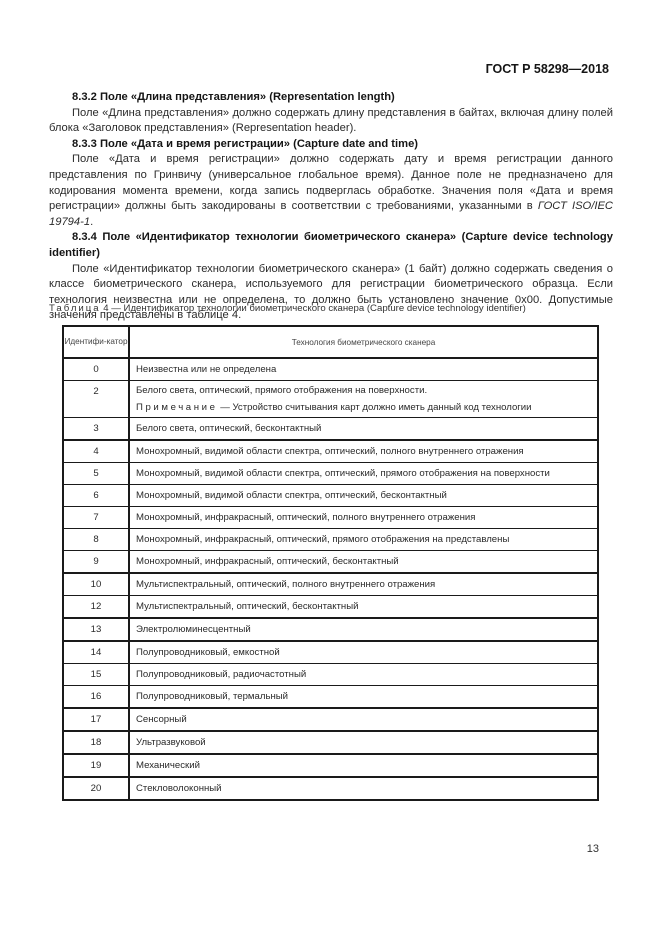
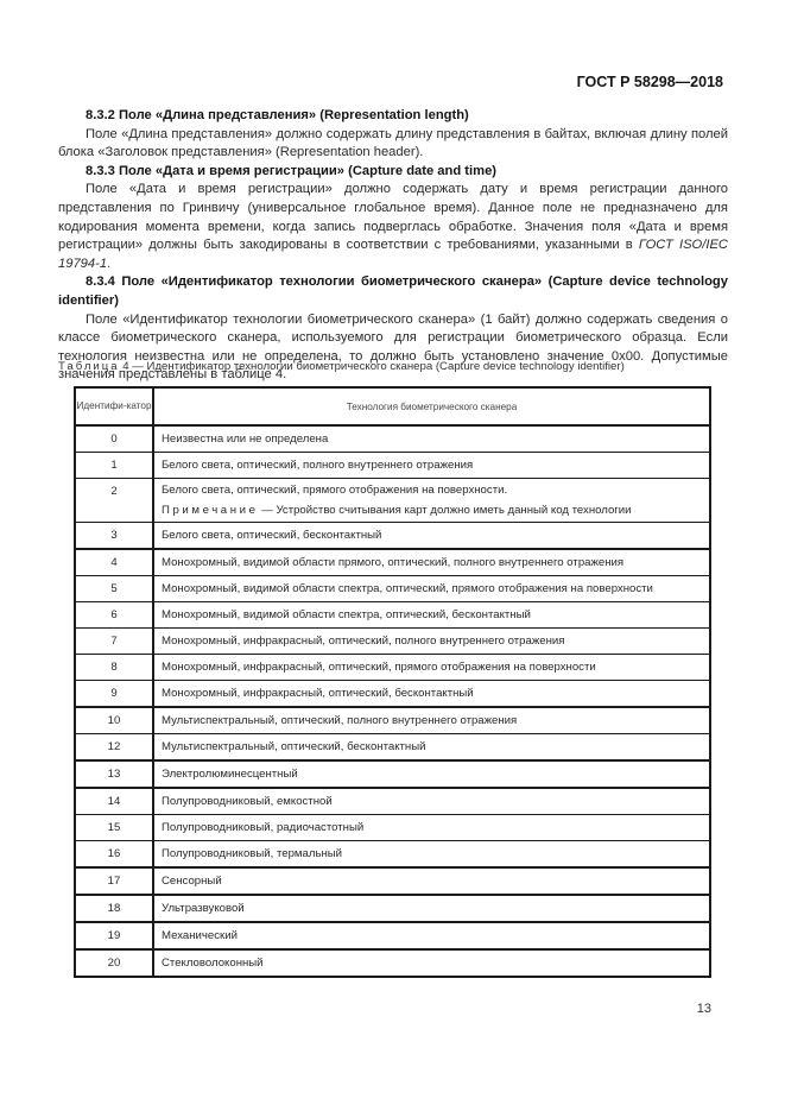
  ГОСТ Р 58298—2018
  8.3.2 Поле «Длина представления» (Representation length)
  Поле «Длина представления» должно содержать длину представления в байтах, включая длину полей блока «Заголовок представления» (Representation header).
  8.3.3 Поле «Дата и время регистрации» (Capture date and time)
  Поле «Дата и время регистрации» должно содержать дату и время регистрации данного представления по Гринвичу (универсальное глобальное время). Данное поле не предназначено для кодирования момента времени, когда запись подверглась обработке. Значения поля «Дата и время регистрации» должны быть закодированы в соответствии с требованиями, указанными в ГОСТ ISO/IEC 19794-1.
  8.3.4 Поле «Идентификатор технологии биометрического сканера» (Capture device technology identifier)
  Поле «Идентификатор технологии биометрического сканера» (1 байт) должно содержать сведения о классе биометрического сканера, используемого для регистрации биометрического образца. Если технология неизвестна или не определена, то должно быть установлено значение 0x00. Допустимые значения представлены в таблице 4.
  Таблица 4 — Идентификатор технологии биометрического сканера (Capture device technology identifier)
  Идентифи-катор	Технология биометрического сканера
  0	Неизвестна или не определена
+ 1	Белого света, оптический, полного внутреннего отражения
  2	Белого света, оптический, прямого отображения на поверхности. Примечание — Устройство считывания карт должно иметь данный код технологии
  3	Белого света, оптический, бесконтактный
- 4	Монохромный, видимой области спектра, оптический, полного внутреннего отражения
+ 4	Монохромный, видимой области прямого, оптический, полного внутреннего отражения
  5	Монохромный, видимой области спектра, оптический, прямого отображения на поверхности
  6	Монохромный, видимой области спектра, оптический, бесконтактный
  7	Монохромный, инфракрасный, оптический, полного внутреннего отражения
- 8	Монохромный, инфракрасный, оптический, прямого отображения на представлены
+ 8	Монохромный, инфракрасный, оптический, прямого отображения на поверхности
  9	Монохромный, инфракрасный, оптический, бесконтактный
  10	Мультиспектральный, оптический, полного внутреннего отражения
  12	Мультиспектральный, оптический, бесконтактный
  13	Электролюминесцентный
  14	Полупроводниковый, емкостной
  15	Полупроводниковый, радиочастотный
  16	Полупроводниковый, термальный
  17	Сенсорный
  18	Ультразвуковой
  19	Механический
  20	Стекловолоконный
  13
